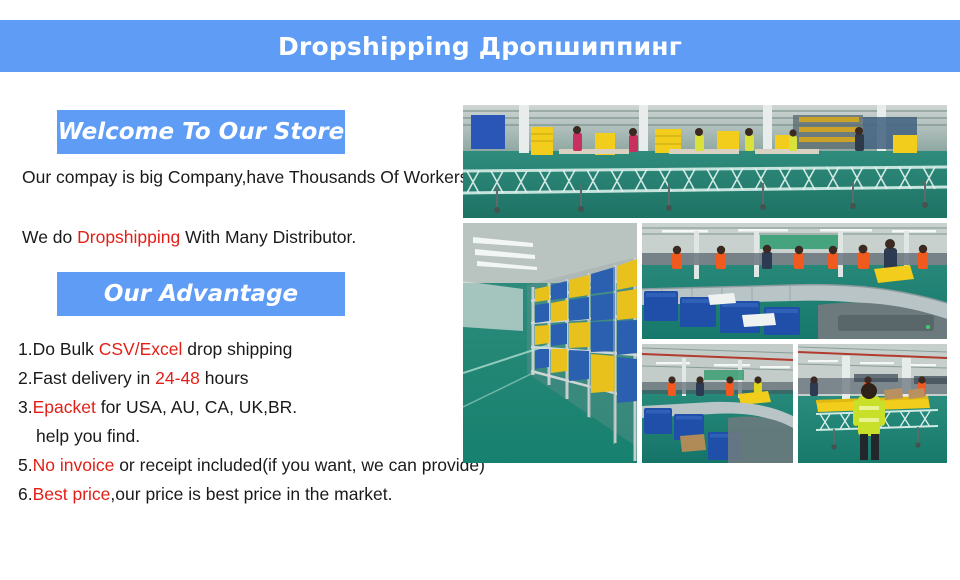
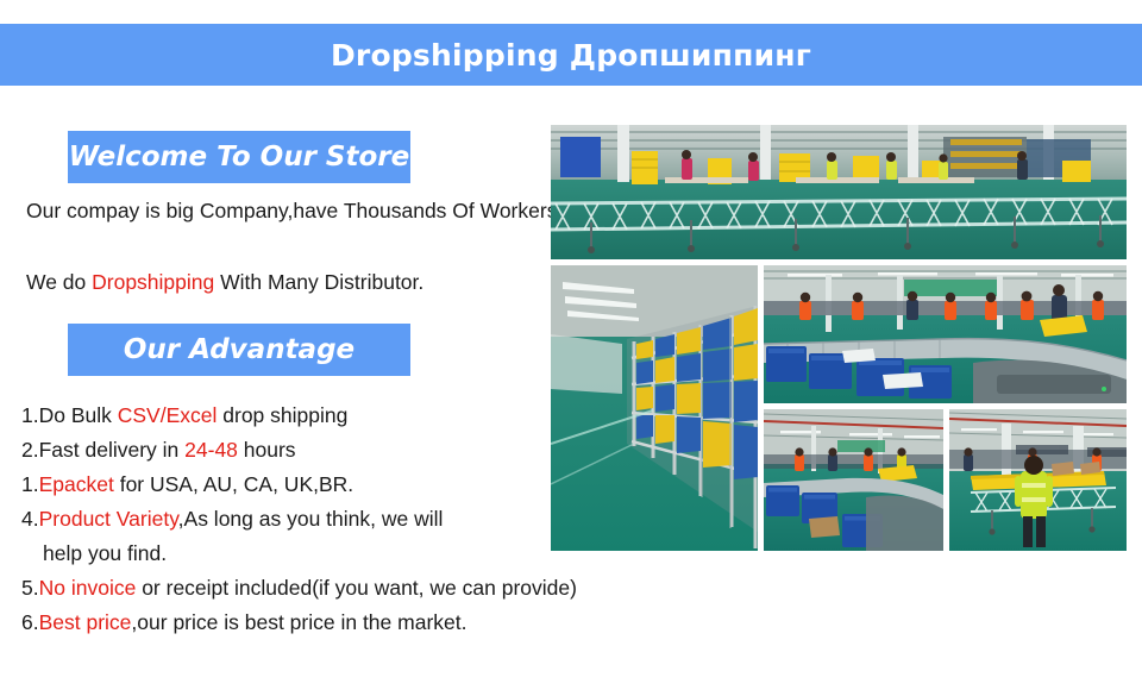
  Dropshipping Дропшиппинг
  Welcome To Our Store
  Our compay is big Company,have Thousands Of Worker
  We do Dropshipping With Many Distributor.
  Our Advantage
  1.Do Bulk CSV/Excel drop shipping
  2.Fast delivery in 24-48 hours
- 3.Epacket for USA, AU, CA, UK,BR.
+ 1.Epacket for USA, AU, CA, UK,BR.
+ 4.Product Variety,As long as you think, we will
  help you find.
  5.No invoice or receipt included(if you want, we can provide)
  6.Best price,our price is best price in the market.
